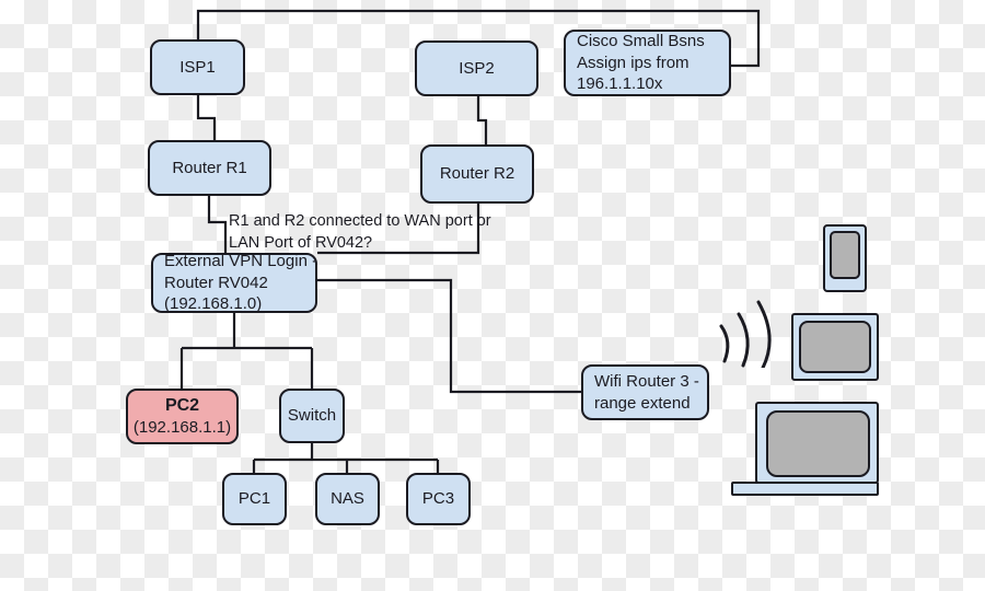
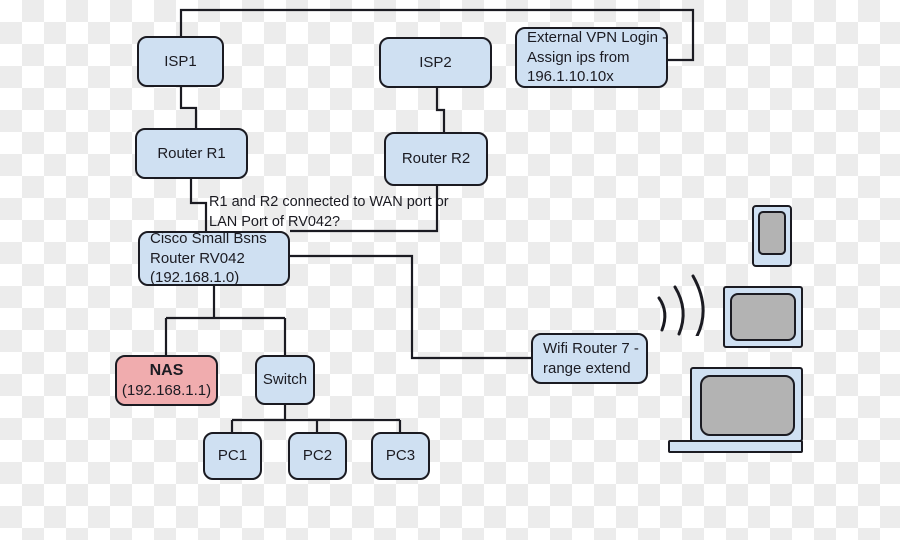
  ISP1
  ISP2
- Cisco Small Bsns
+ External VPN Login -
  Assign ips from
- 196.1.1.10x
+ 196.1.10.10x
  Router R1
  Router R2
  R1 and R2 connected to WAN port or
  LAN Port of RV042?
- External VPN Login -
+ Cisco Small Bsns
  Router RV042
  (192.168.1.0)
- PC2
+ NAS
  (192.168.1.1)
  Switch
  PC1
- NAS
+ PC2
  PC3
- Wifi Router 3 -
+ Wifi Router 7 -
  range extend
